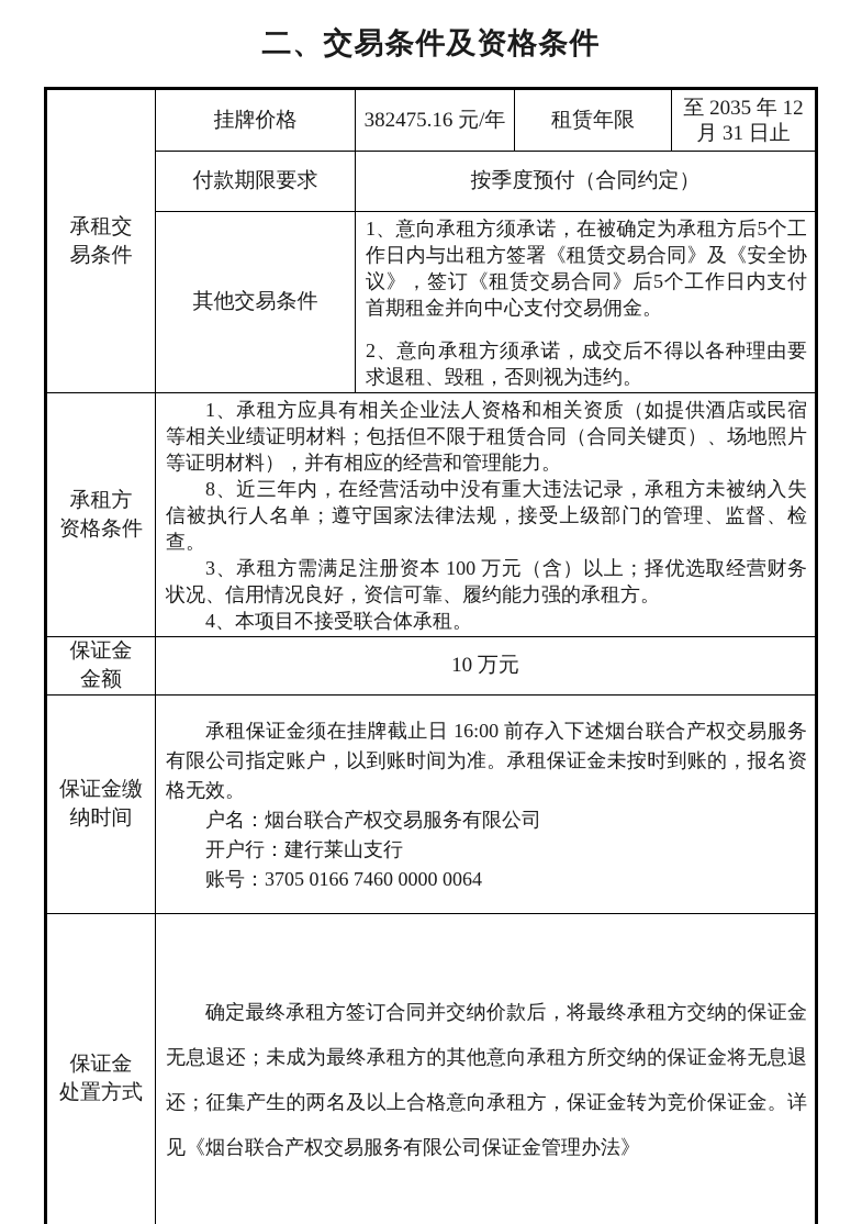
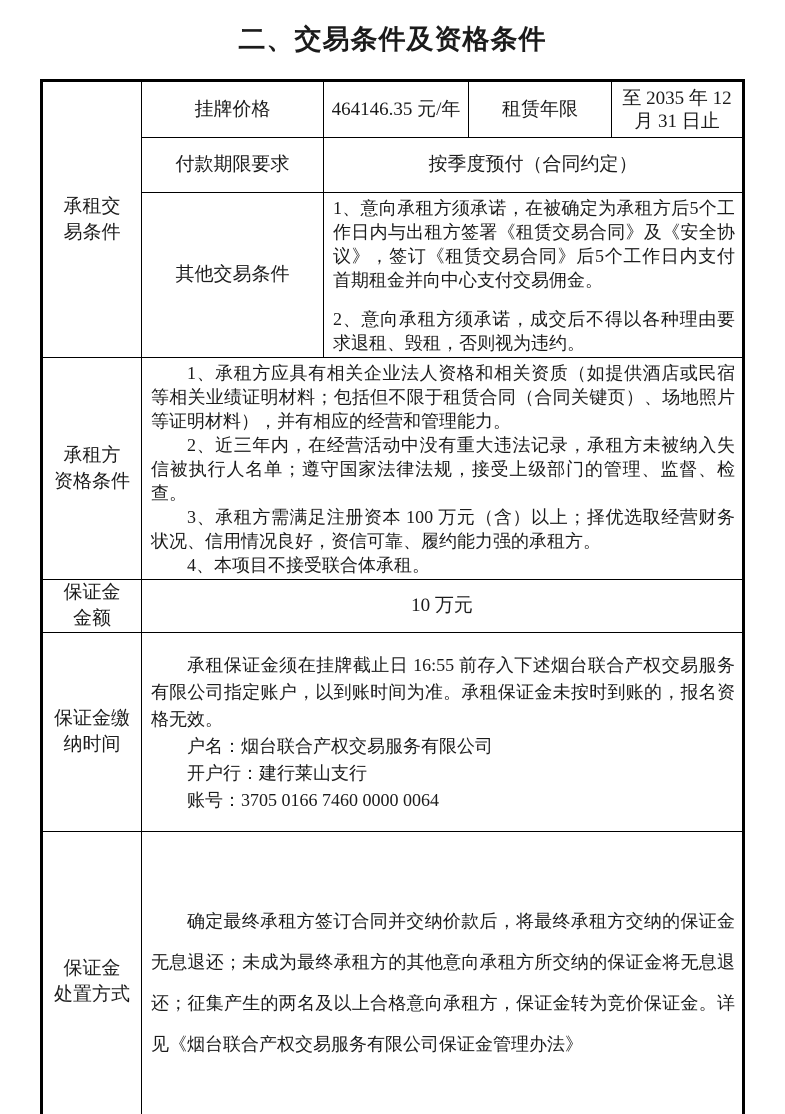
  二、交易条件及资格条件
- 承租交 易条件	挂牌价格	382475.16 元/年	租赁年限	至 2035 年 12 月 31 日止
+ 承租交 易条件	挂牌价格	464146.35 元/年	租赁年限	至 2035 年 12 月 31 日止
  付款期限要求	按季度预付（合同约定）
  其他交易条件	1、意向承租方须承诺，在被确定为承租方后5个工作日内与出租方签署《租赁交易合同》及《安全协议》，签订《租赁交易合同》后5个工作日内支付首期租金并向中心支付交易佣金。 2、意向承租方须承诺，成交后不得以各种理由要求退租、毁租，否则视为违约。
- 承租方 资格条件	1、承租方应具有相关企业法人资格和相关资质（如提供酒店或民宿等相关业绩证明材料；包括但不限于租赁合同（合同关键页）、场地照片等证明材料），并有相应的经营和管理能力。 8、近三年内，在经营活动中没有重大违法记录，承租方未被纳入失信被执行人名单；遵守国家法律法规，接受上级部门的管理、监督、检查。 3、承租方需满足注册资本 100 万元（含）以上；择优选取经营财务状况、信用情况良好，资信可靠、履约能力强的承租方。 4、本项目不接受联合体承租。
+ 承租方 资格条件	1、承租方应具有相关企业法人资格和相关资质（如提供酒店或民宿等相关业绩证明材料；包括但不限于租赁合同（合同关键页）、场地照片等证明材料），并有相应的经营和管理能力。 2、近三年内，在经营活动中没有重大违法记录，承租方未被纳入失信被执行人名单；遵守国家法律法规，接受上级部门的管理、监督、检查。 3、承租方需满足注册资本 100 万元（含）以上；择优选取经营财务状况、信用情况良好，资信可靠、履约能力强的承租方。 4、本项目不接受联合体承租。
  保证金 金额	10 万元
- 保证金缴 纳时间	承租保证金须在挂牌截止日 16:00 前存入下述烟台联合产权交易服务有限公司指定账户，以到账时间为准。承租保证金未按时到账的，报名资格无效。 户名：烟台联合产权交易服务有限公司 开户行：建行莱山支行 账号：3705 0166 7460 0000 0064
+ 保证金缴 纳时间	承租保证金须在挂牌截止日 16:55 前存入下述烟台联合产权交易服务有限公司指定账户，以到账时间为准。承租保证金未按时到账的，报名资格无效。 户名：烟台联合产权交易服务有限公司 开户行：建行莱山支行 账号：3705 0166 7460 0000 0064
  保证金 处置方式	确定最终承租方签订合同并交纳价款后，将最终承租方交纳的保证金无息退还；未成为最终承租方的其他意向承租方所交纳的保证金将无息退还；征集产生的两名及以上合格意向承租方，保证金转为竞价保证金。详见《烟台联合产权交易服务有限公司保证金管理办法》
